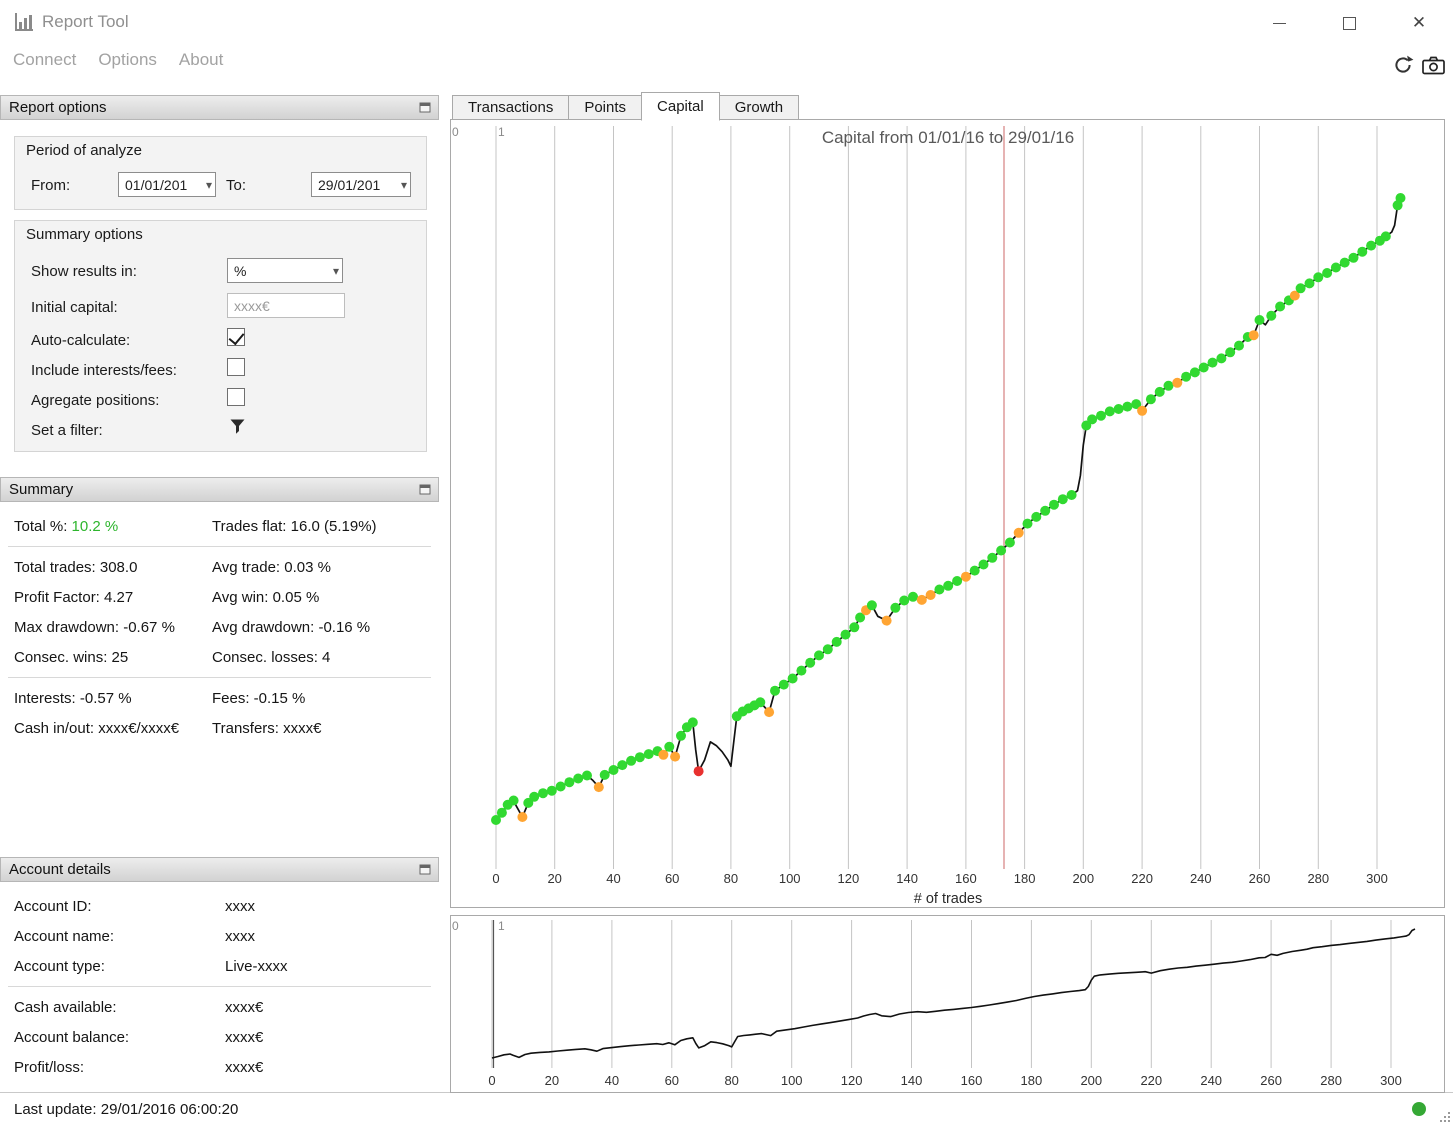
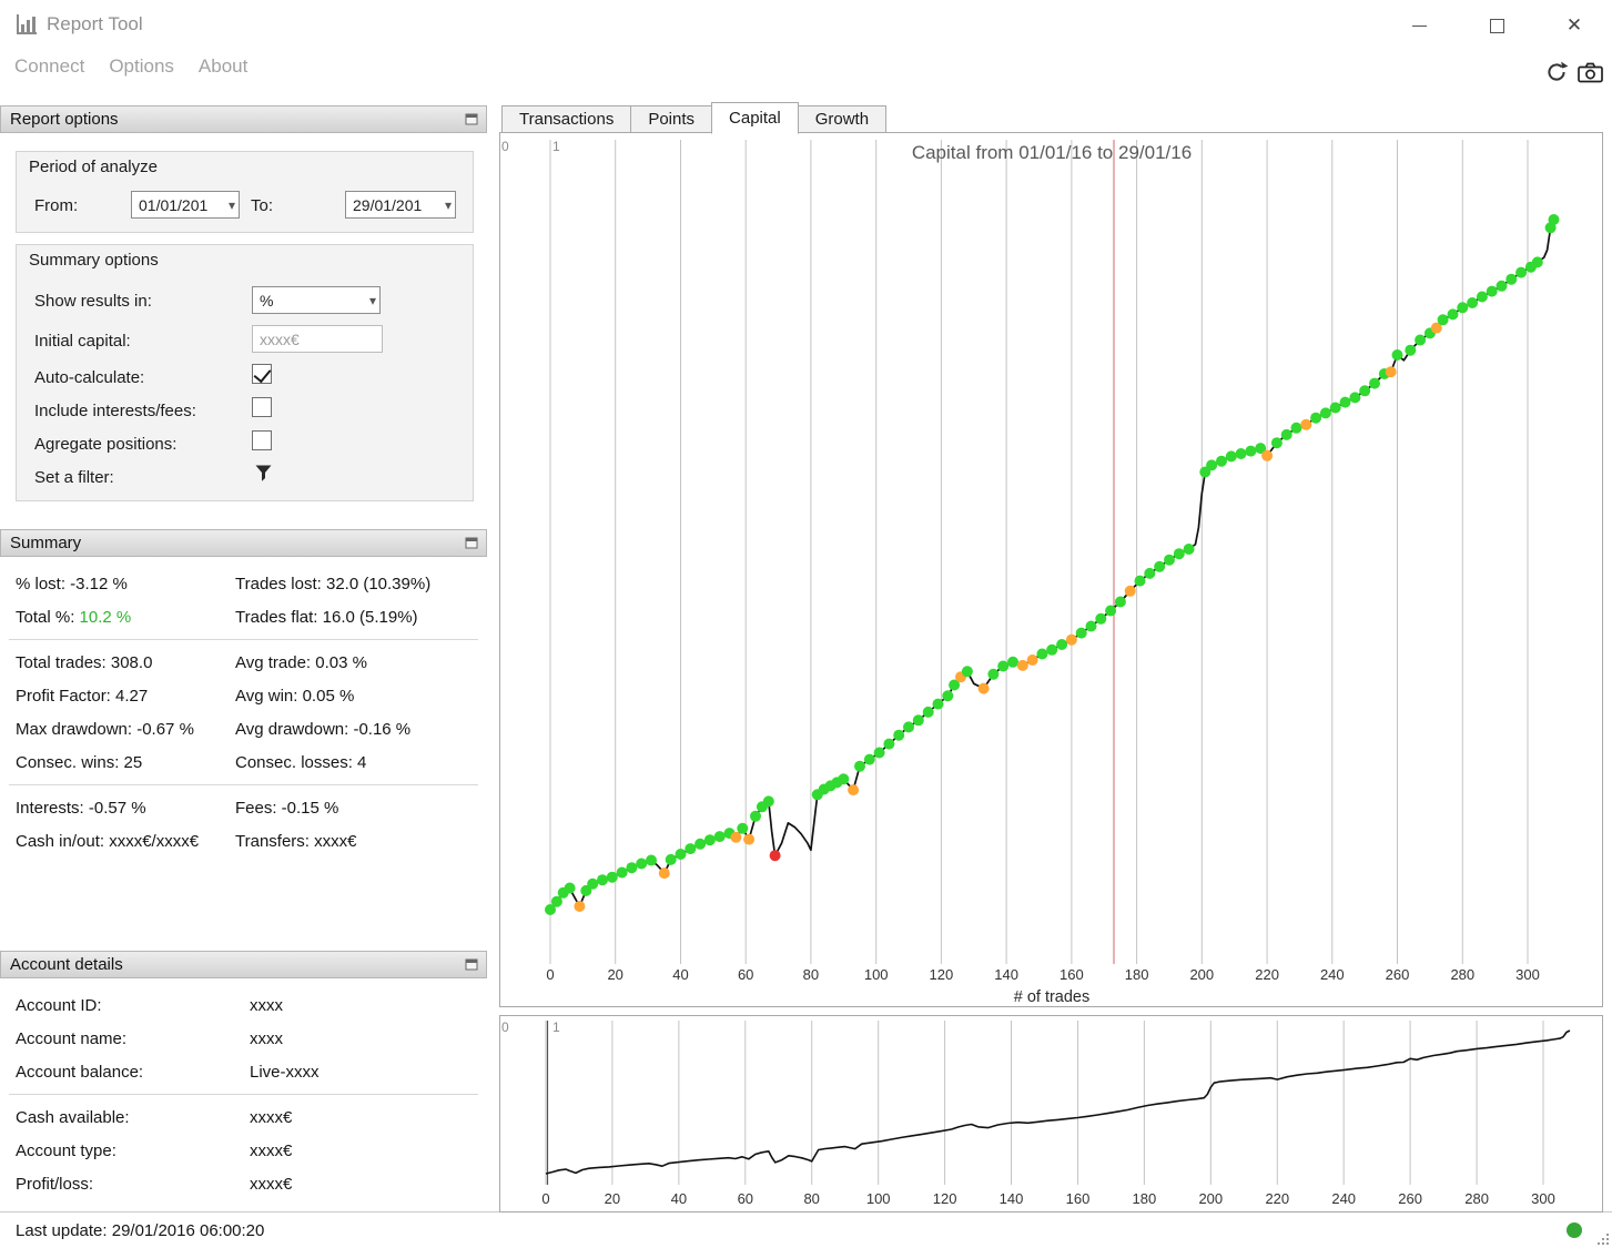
  Report Tool
  ✕
  Connect
  Options
  About
  Report options
  Period of analyze
  From:
  01/01/201
  ▾
  To:
  29/01/201
  ▾
  Summary options
  Show results in:
  %
  ▾
  Initial capital:
  xxxx€
  Auto-calculate:
  Include interests/fees:
  Agregate positions:
  Set a filter:
  Summary
+ % lost: -3.12 %
+ Trades lost: 32.0 (10.39%)
  Total %: 10.2 %
  Trades flat: 16.0 (5.19%)
  Total trades: 308.0
  Avg trade: 0.03 %
  Profit Factor: 4.27
  Avg win: 0.05 %
  Max drawdown: -0.67 %
  Avg drawdown: -0.16 %
  Consec. wins: 25
  Consec. losses: 4
  Interests: -0.57 %
  Fees: -0.15 %
  Cash in/out: xxxx€/xxxx€
  Transfers: xxxx€
  Account details
  Account ID:
  xxxx
  Account name:
  xxxx
- Account type:
+ Account balance:
  Live-xxxx
  Cash available:
  xxxx€
- Account balance:
+ Account type:
  xxxx€
  Profit/loss:
  xxxx€
  Last update: 29/01/2016 06:00:20
  Transactions
  Points
  Capital
  Growth
  0
  20
  40
  60
  80
  100
  120
  140
  160
  180
  200
  220
  240
  260
  280
  300
  Capital from 01/01/16 to 29/01/16
  # of trades
  0
  1
  0
  20
  40
  60
  80
  100
  120
  140
  160
  180
  200
  220
  240
  260
  280
  300
  0
  1
